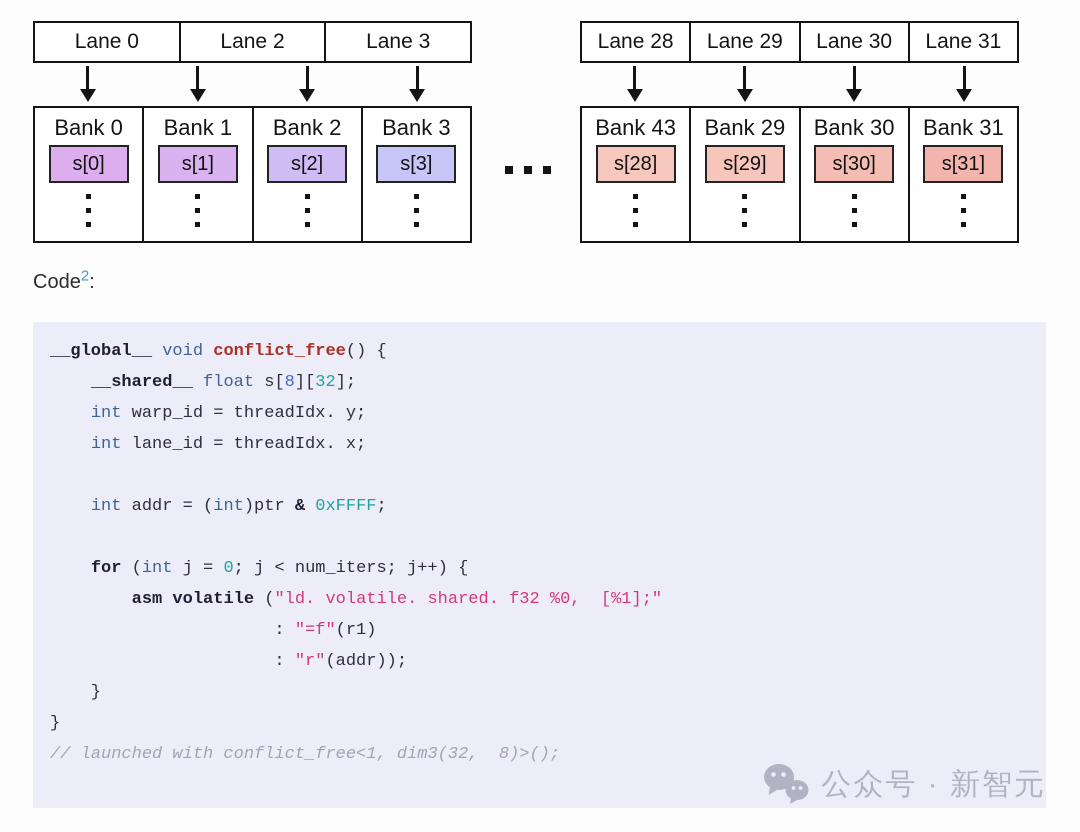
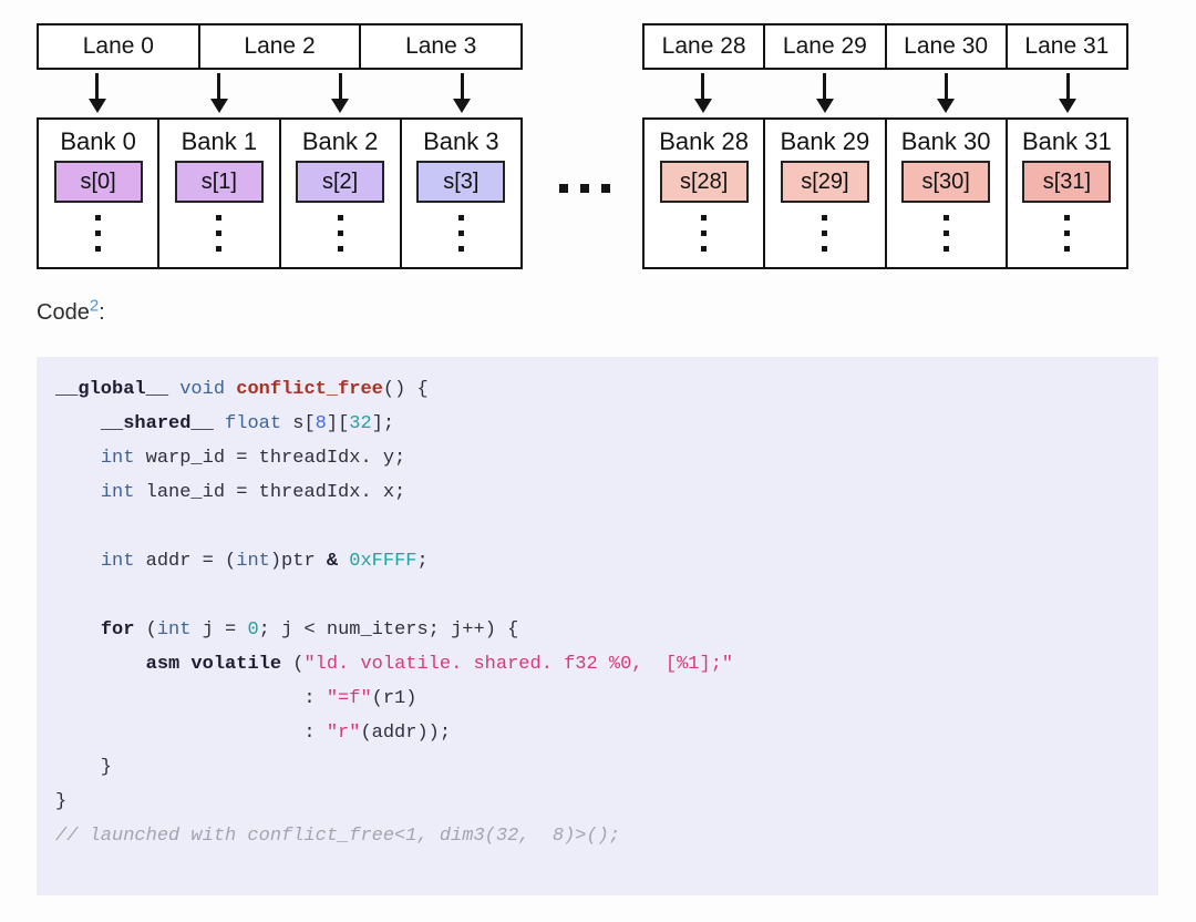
  Lane 0
  Lane 2
  Lane 3
  Bank 0
  s[0]
  Bank 1
  s[1]
  Bank 2
  s[2]
  Bank 3
  s[3]
  Lane 28
  Lane 29
  Lane 30
  Lane 31
- Bank 43
+ Bank 28
  s[28]
  Bank 29
  s[29]
  Bank 30
  s[30]
  Bank 31
  s[31]
  Code2:
  __global__ void conflict_free() {
  __shared__ float s[8][32];
  int warp_id = threadIdx. y;
  int lane_id = threadIdx. x;
  int addr = (int)ptr & 0xFFFF;
  for (int j = 0; j < num_iters; j++) {
  asm volatile (″ld. volatile. shared. f32 %0, [%1];″
  : ″=f″(r1)
  : ″r″(addr));
  }
  }
  // launched with conflict_free<1, dim3(32, 8)>();
- 公众号 · 新智元
